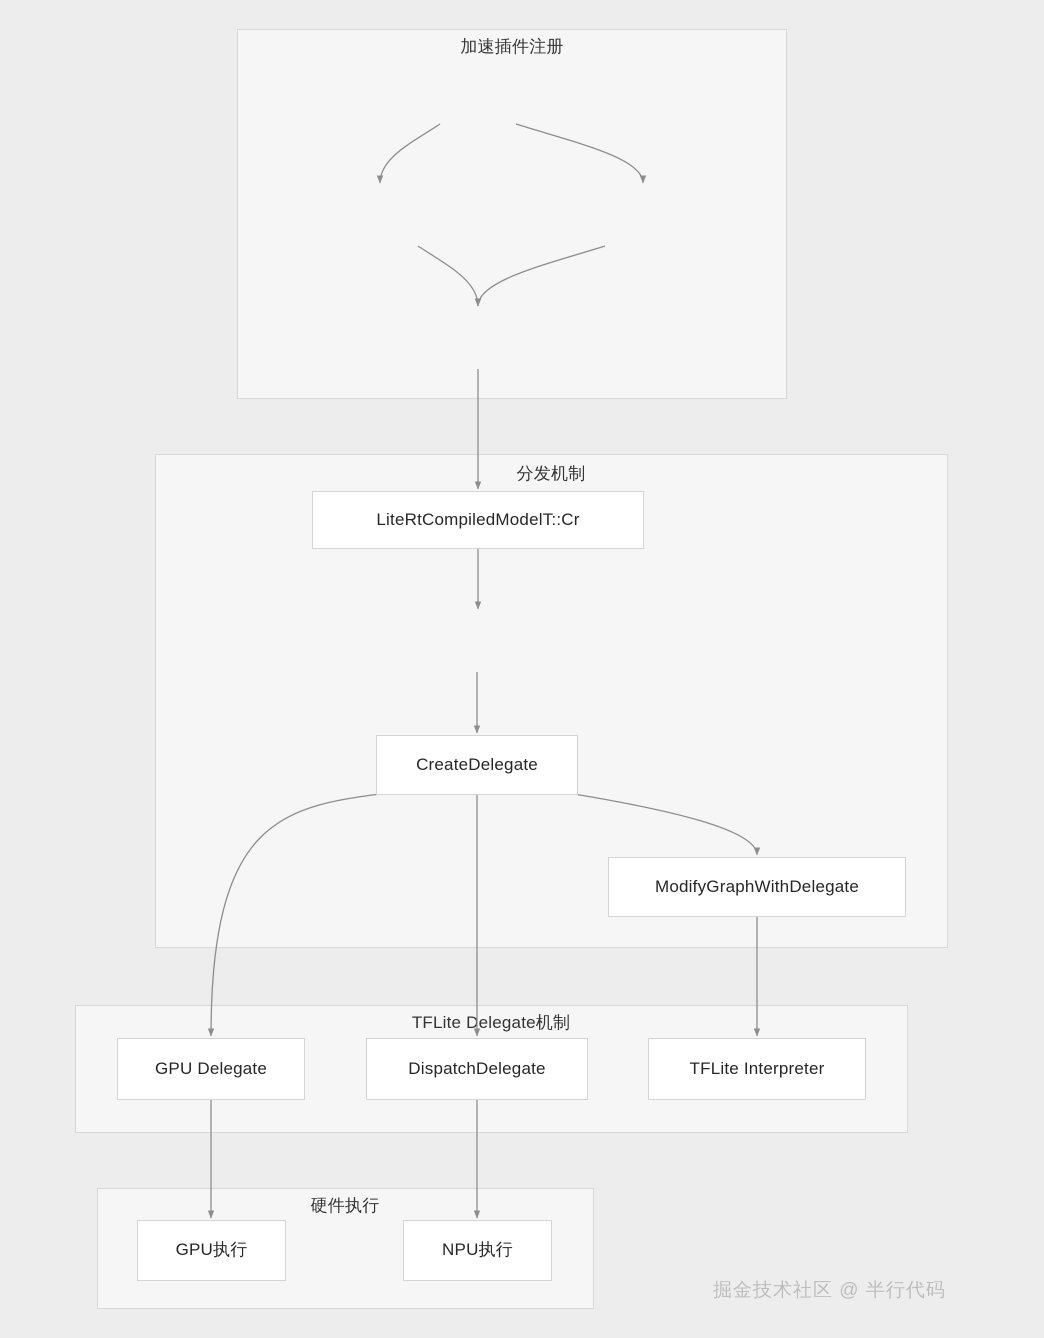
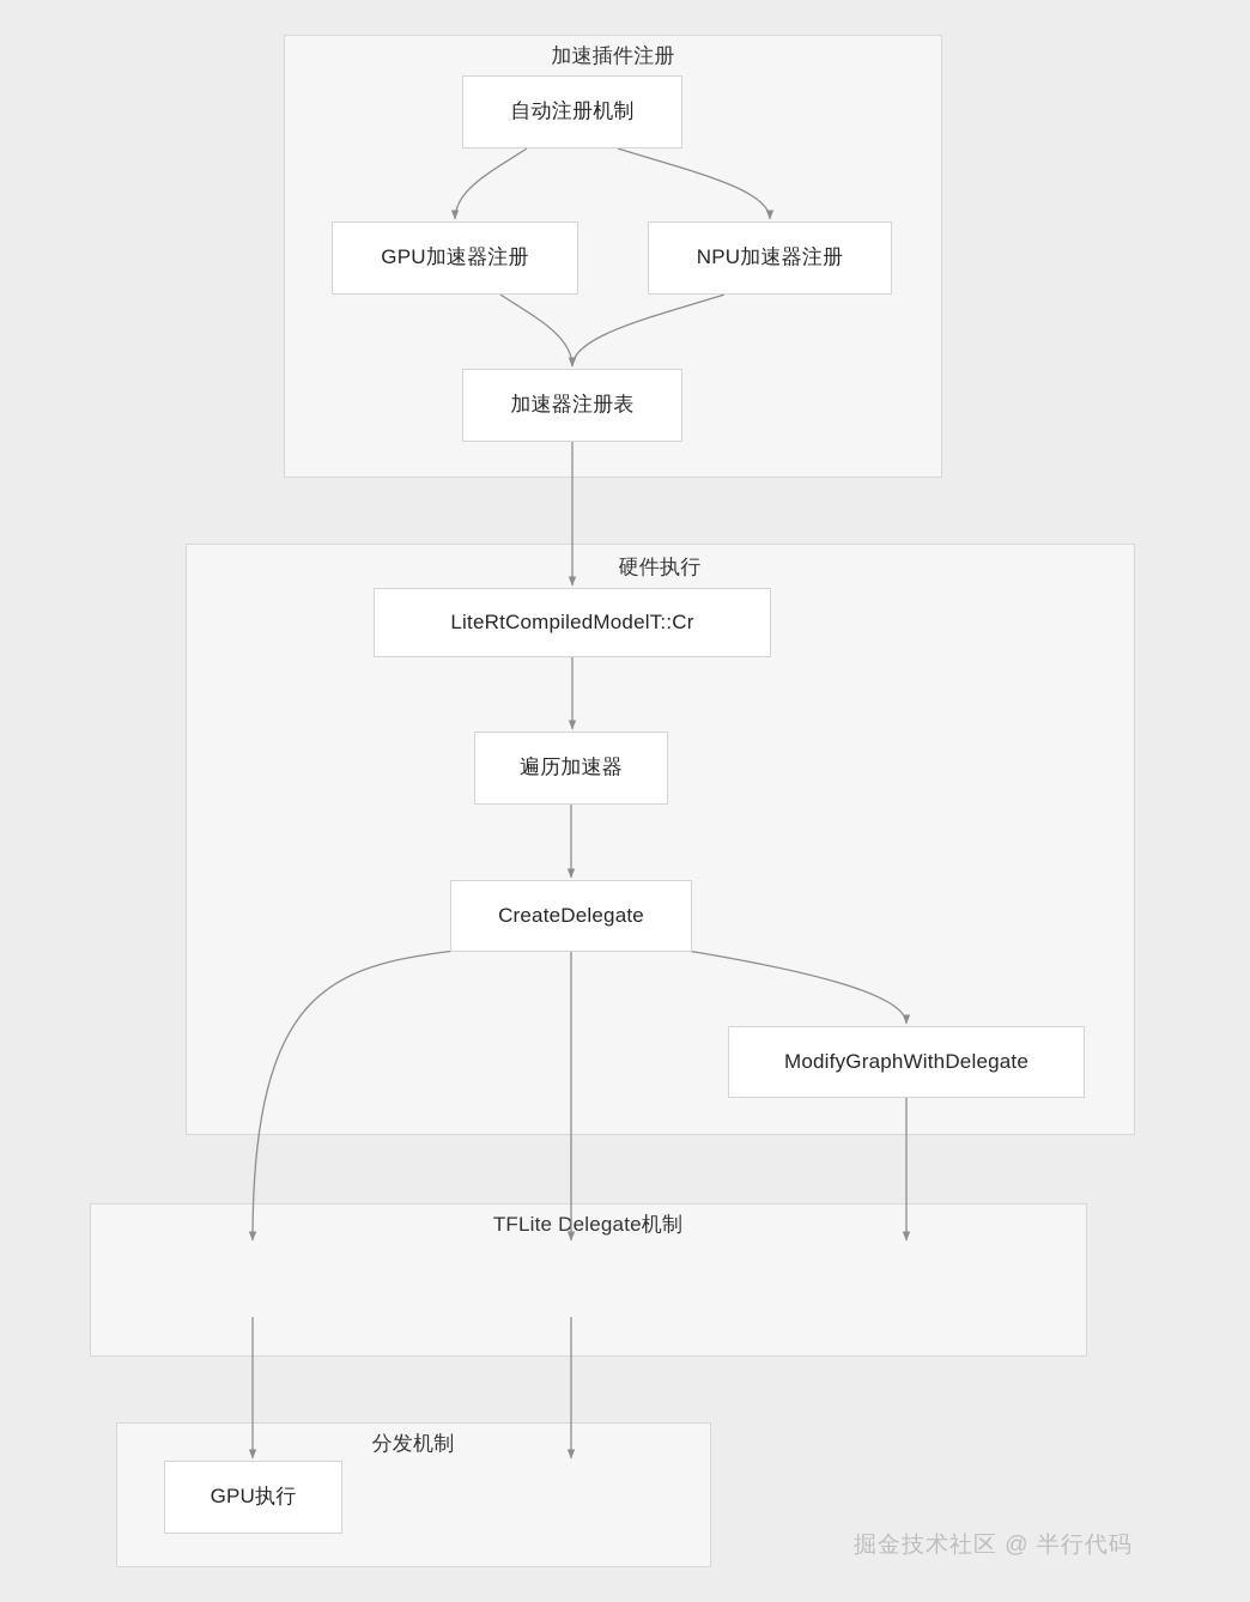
  加速插件注册
- 分发机制
+ 硬件执行
  TFLite Delegate机制
- 硬件执行
+ 分发机制
+ 自动注册机制
+ GPU加速器注册
+ NPU加速器注册
+ 加速器注册表
  LiteRtCompiledModelT::Cr
+ 遍历加速器
  CreateDelegate
  ModifyGraphWithDelegate
- GPU Delegate
- DispatchDelegate
- TFLite Interpreter
  GPU执行
- NPU执行
  掘金技术社区 @ 半行代码
